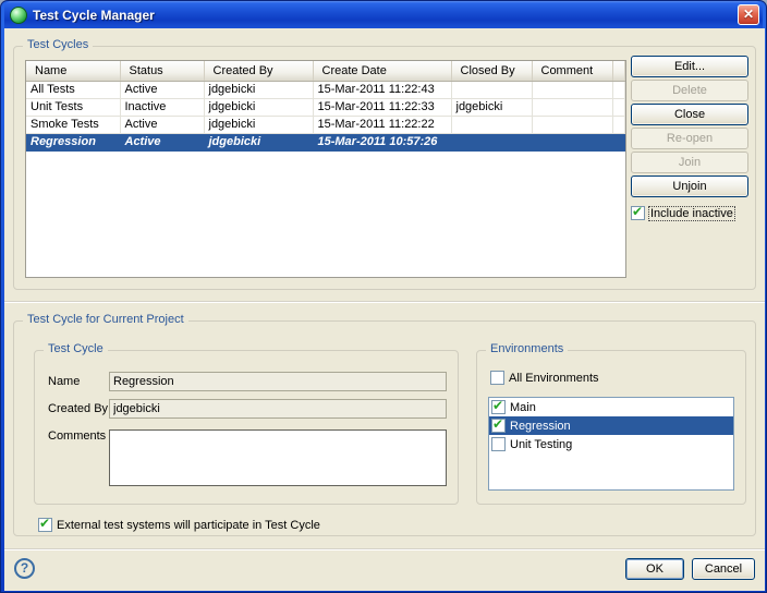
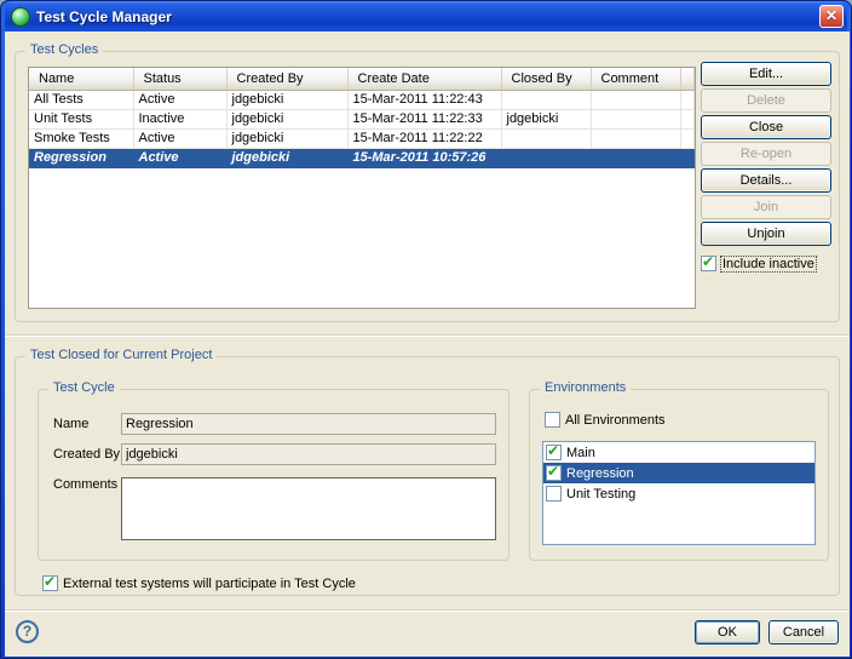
  Test Cycle Manager
  ✕
  Test Cycles
  Name	Status	Created By	Create Date	Closed By	Comment
  All Tests	Active	jdgebicki	15-Mar-2011 11:22:43
  Unit Tests	Inactive	jdgebicki	15-Mar-2011 11:22:33	jdgebicki
  Smoke Tests	Active	jdgebicki	15-Mar-2011 11:22:22
  Regression	Active	jdgebicki	15-Mar-2011 10:57:26
  Edit...
  Delete
  Close
  Re-open
+ Details...
  Join
  Unjoin
  Include inactive
- Test Cycle for Current Project
+ Test Closed for Current Project
  Test Cycle
  Name
  Regression
  Created By
  jdgebicki
  Comments
  Environments
  All Environments
  Main
  Regression
  Unit Testing
  External test systems will participate in Test Cycle
  ?
  OK
  Cancel
